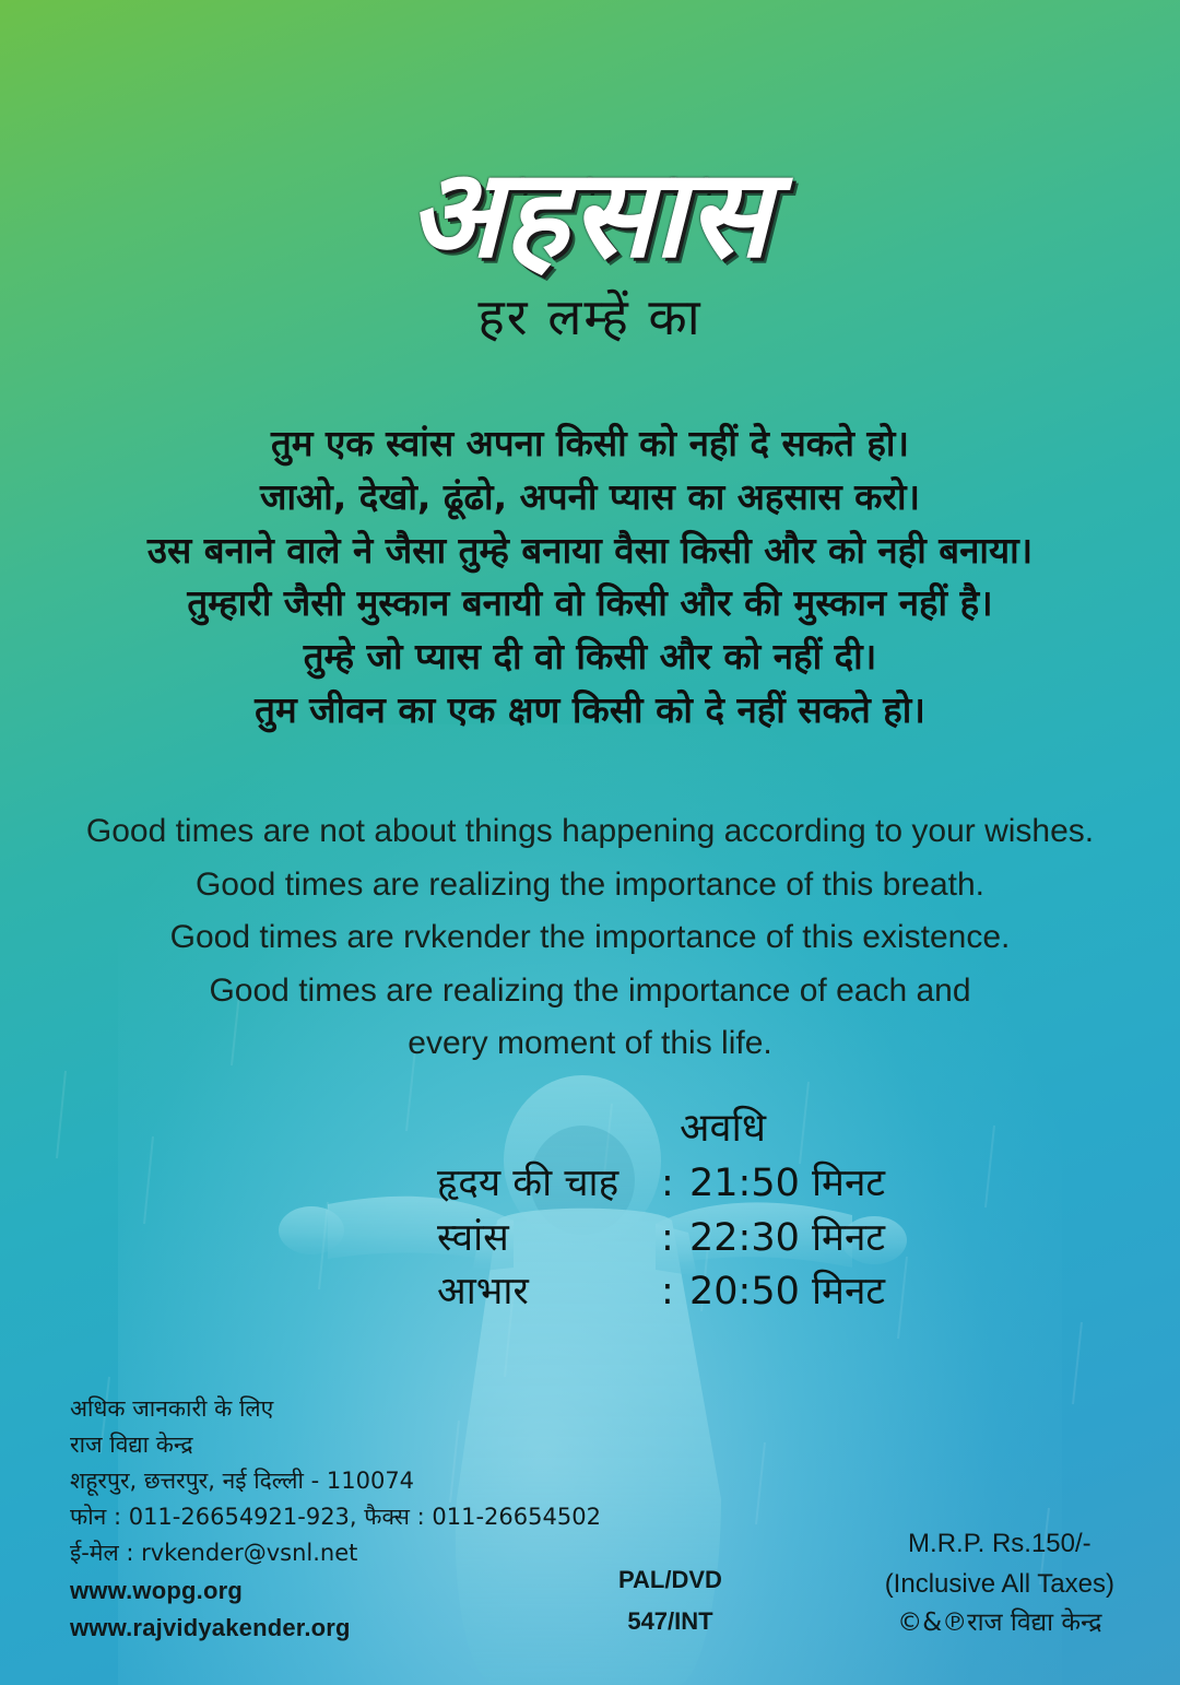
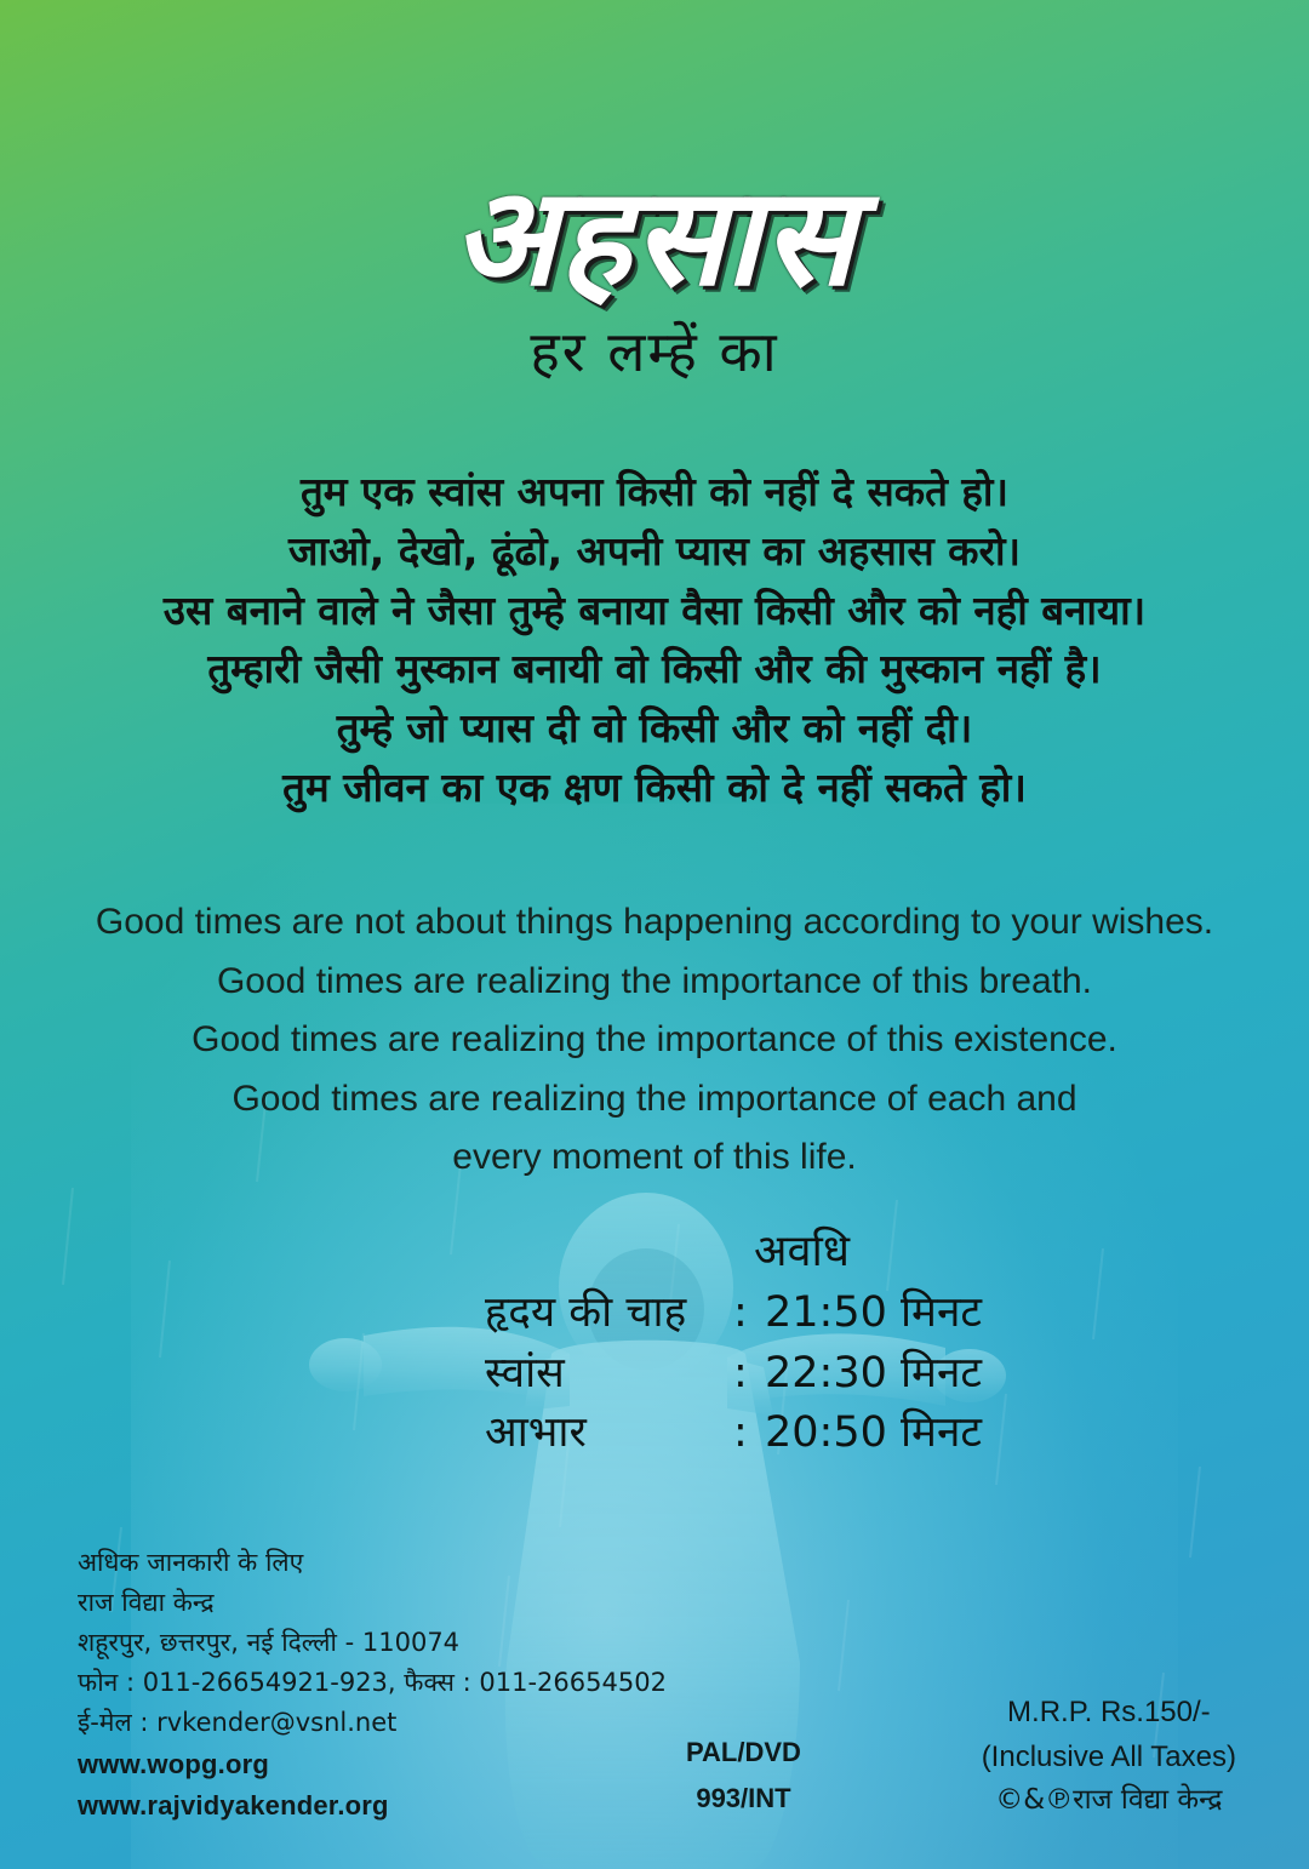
  अहसास
  हर लम्हें का
  तुम एक स्वांस अपना किसी को नहीं दे सकते हो।
  जाओ, देखो, ढूंढो, अपनी प्यास का अहसास करो।
  उस बनाने वाले ने जैसा तुम्हे बनाया वैसा किसी और को नही बनाया।
  तुम्हारी जैसी मुस्कान बनायी वो किसी और की मुस्कान नहीं है।
  तुम्हे जो प्यास दी वो किसी और को नहीं दी।
  तुम जीवन का एक क्षण किसी को दे नहीं सकते हो।
  Good times are not about things happening according to your wishes.
  Good times are realizing the importance of this breath.
- Good times are rvkender the importance of this existence.
+ Good times are realizing the importance of this existence.
  Good times are realizing the importance of each and
  every moment of this life.
  अवधि
  हृदय की चाह
  :
  21:50 मिनट
  स्वांस
  :
  22:30 मिनट
  आभार
  :
  20:50 मिनट
  अधिक जानकारी के लिए
  राज विद्या केन्द्र
  शहूरपुर, छत्तरपुर, नई दिल्ली - 110074
  फोन : 011-26654921-923, फैक्स : 011-26654502
  ई-मेल : rvkender@vsnl.net
  www.wopg.org
  www.rajvidyakender.org
  PAL/DVD
- 547/INT
+ 993/INT
  M.R.P. Rs.150/-
  (Inclusive All Taxes)
  ©&℗राज विद्या केन्द्र
